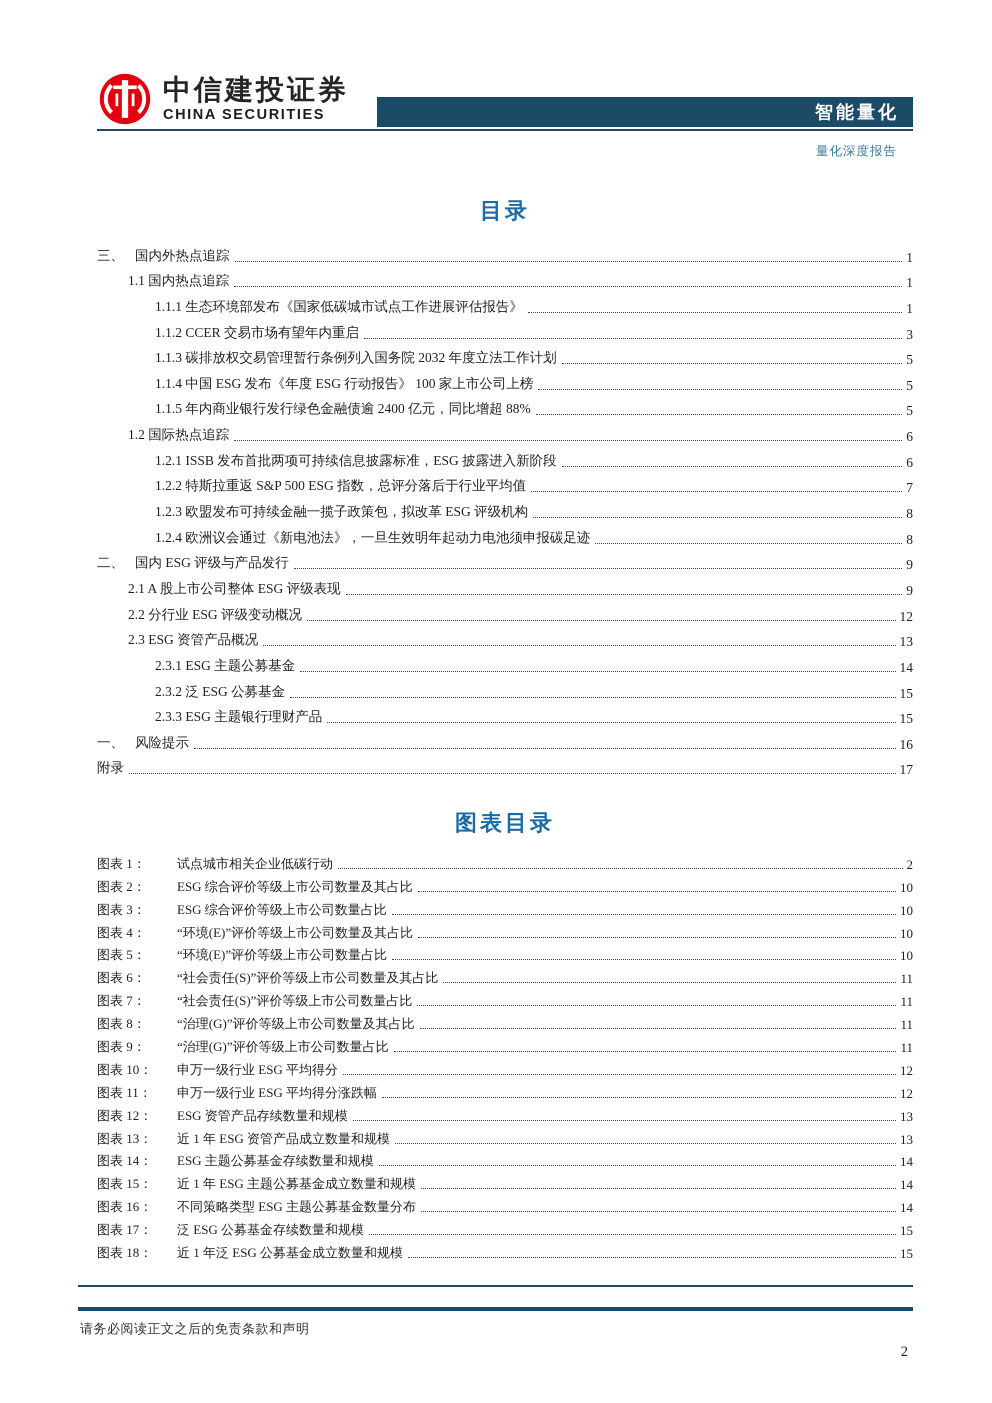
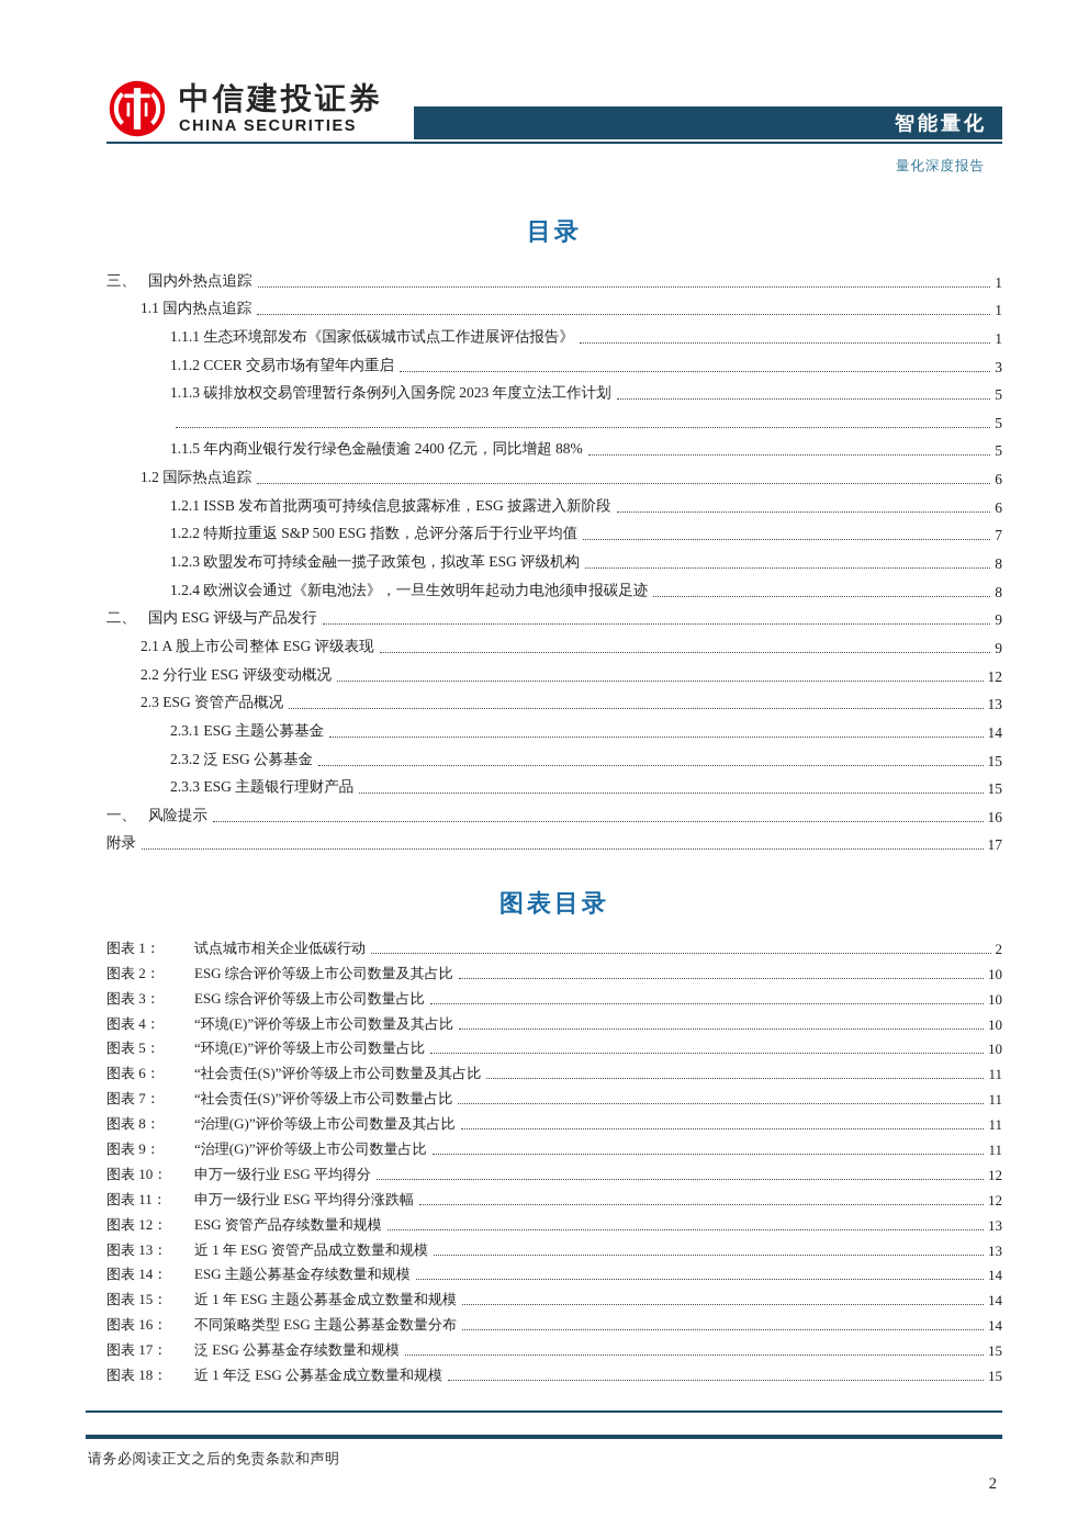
  中信建投证券
  CHINA SECURITIES
  智能量化
  量化深度报告
  目录
  三、
  国内外热点追踪
  1
  1.1 国内热点追踪
  1
  1.1.1 生态环境部发布《国家低碳城市试点工作进展评估报告》
  1
  1.1.2 CCER 交易市场有望年内重启
  3
- 1.1.3 碳排放权交易管理暂行条例列入国务院 2032 年度立法工作计划
+ 1.1.3 碳排放权交易管理暂行条例列入国务院 2023 年度立法工作计划
  5
- 1.1.4 中国 ESG 发布《年度 ESG 行动报告》 100 家上市公司上榜
  5
  1.1.5 年内商业银行发行绿色金融债逾 2400 亿元，同比增超 88%
  5
  1.2 国际热点追踪
  6
  1.2.1 ISSB 发布首批两项可持续信息披露标准，ESG 披露进入新阶段
  6
  1.2.2 特斯拉重返 S&P 500 ESG 指数，总评分落后于行业平均值
  7
  1.2.3 欧盟发布可持续金融一揽子政策包，拟改革 ESG 评级机构
  8
  1.2.4 欧洲议会通过《新电池法》，一旦生效明年起动力电池须申报碳足迹
  8
  二、
  国内 ESG 评级与产品发行
  9
  2.1 A 股上市公司整体 ESG 评级表现
  9
  2.2 分行业 ESG 评级变动概况
  12
  2.3 ESG 资管产品概况
  13
  2.3.1 ESG 主题公募基金
  14
  2.3.2 泛 ESG 公募基金
  15
  2.3.3 ESG 主题银行理财产品
  15
  一、
  风险提示
  16
  附录
  17
  图表目录
  图表 1：
  试点城市相关企业低碳行动
  2
  图表 2：
  ESG 综合评价等级上市公司数量及其占比
  10
  图表 3：
  ESG 综合评价等级上市公司数量占比
  10
  图表 4：
  “环境(E)”评价等级上市公司数量及其占比
  10
  图表 5：
  “环境(E)”评价等级上市公司数量占比
  10
  图表 6：
  “社会责任(S)”评价等级上市公司数量及其占比
  11
  图表 7：
  “社会责任(S)”评价等级上市公司数量占比
  11
  图表 8：
  “治理(G)”评价等级上市公司数量及其占比
  11
  图表 9：
  “治理(G)”评价等级上市公司数量占比
  11
  图表 10：
  申万一级行业 ESG 平均得分
  12
  图表 11：
  申万一级行业 ESG 平均得分涨跌幅
  12
  图表 12：
  ESG 资管产品存续数量和规模
  13
  图表 13：
  近 1 年 ESG 资管产品成立数量和规模
  13
  图表 14：
  ESG 主题公募基金存续数量和规模
  14
  图表 15：
  近 1 年 ESG 主题公募基金成立数量和规模
  14
  图表 16：
  不同策略类型 ESG 主题公募基金数量分布
  14
  图表 17：
  泛 ESG 公募基金存续数量和规模
  15
  图表 18：
  近 1 年泛 ESG 公募基金成立数量和规模
  15
  请务必阅读正文之后的免责条款和声明
  2
